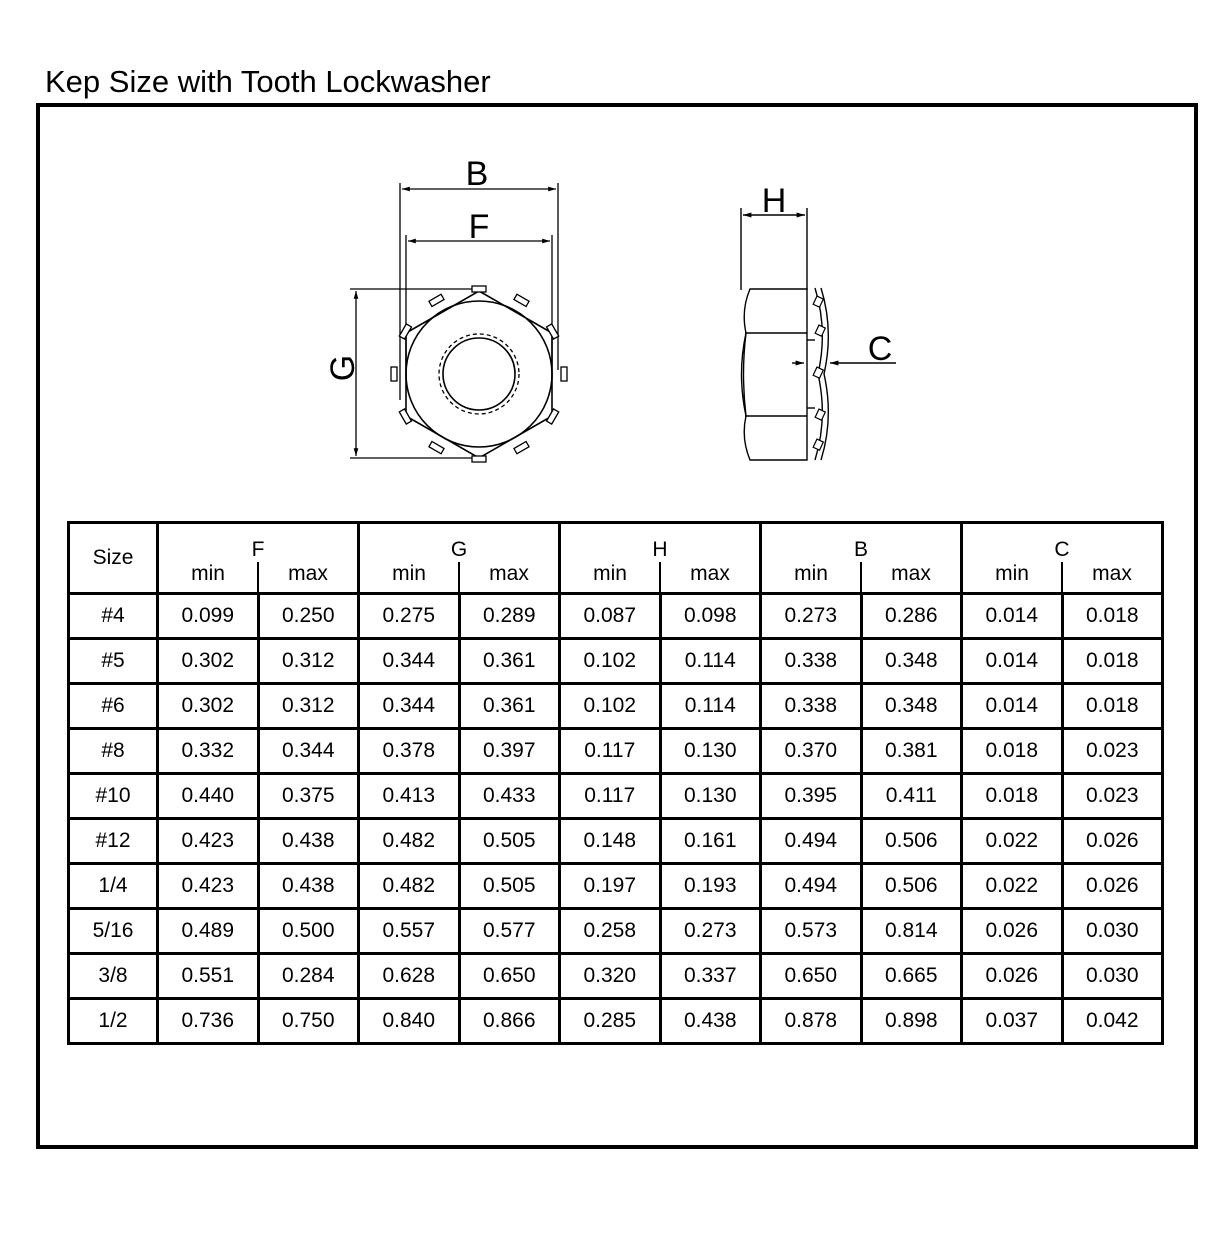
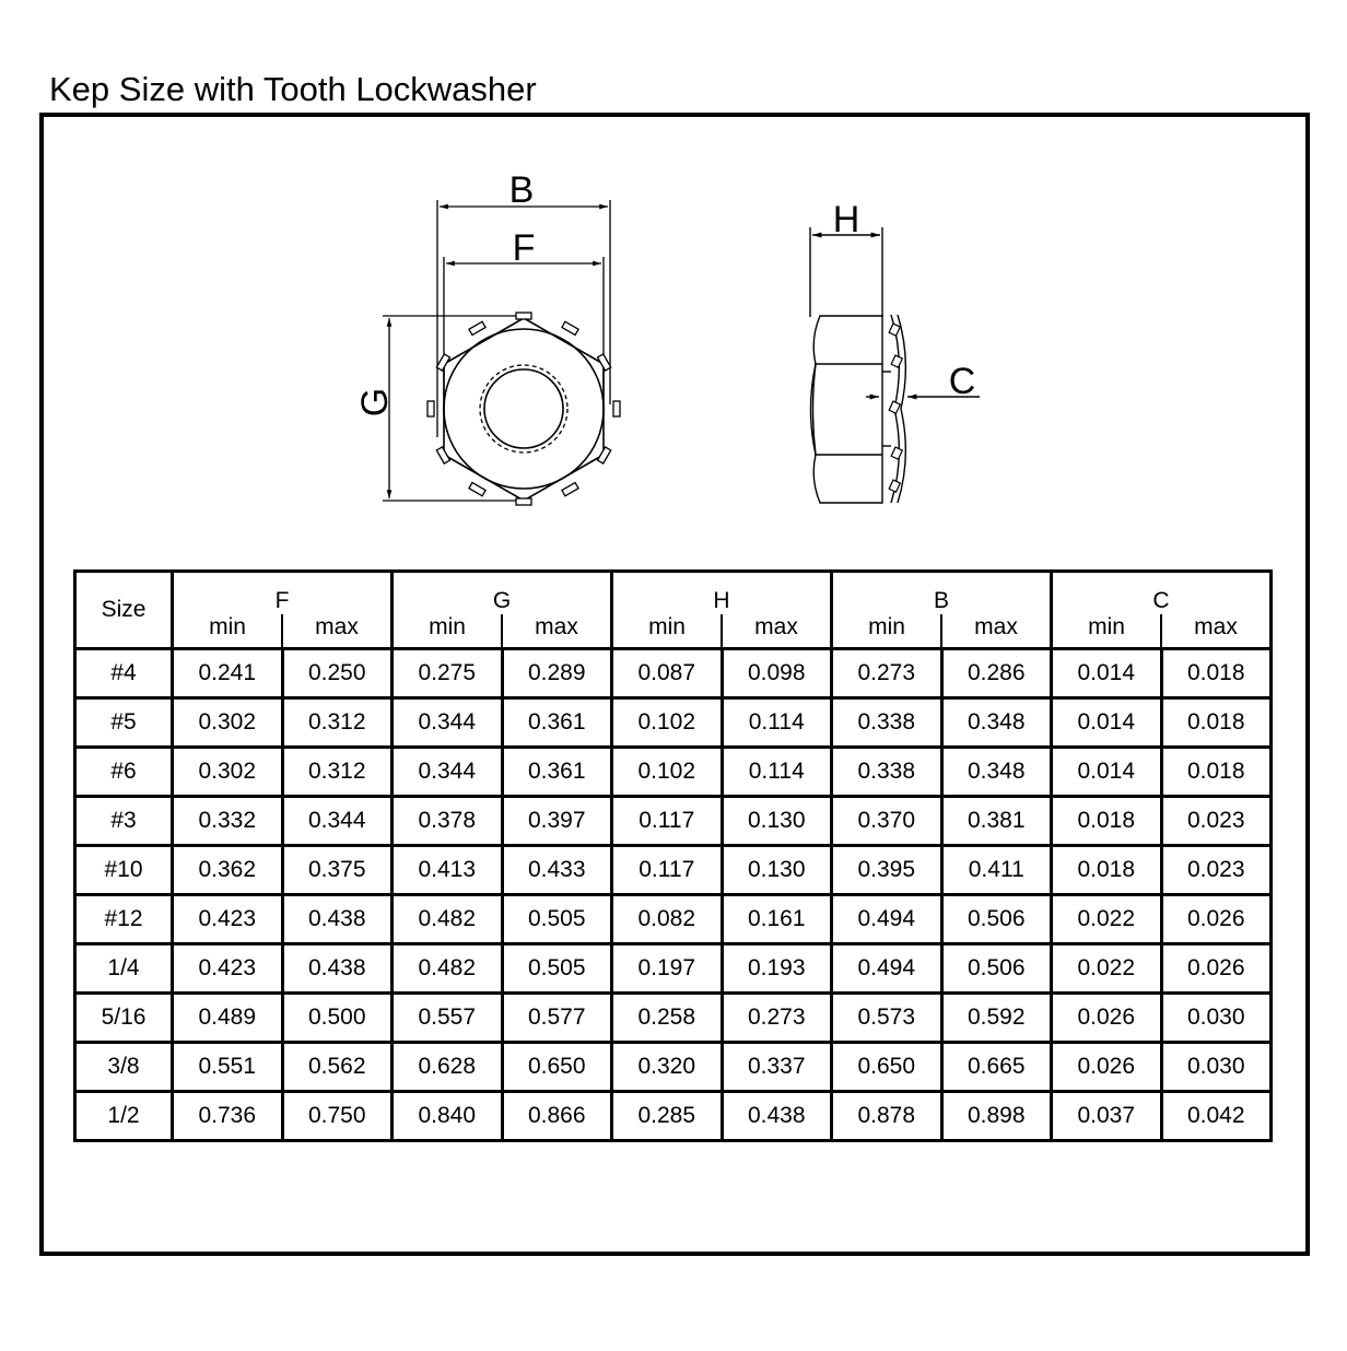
  Kep Size with Tooth Lockwasher
  B
  F
  H
  C
  Size	F	G	H	B	C
  min	max	min	max	min	max	min	max	min	max
- #4	0.099	0.250	0.275	0.289	0.087	0.098	0.273	0.286	0.014	0.018
+ #4	0.241	0.250	0.275	0.289	0.087	0.098	0.273	0.286	0.014	0.018
  #5	0.302	0.312	0.344	0.361	0.102	0.114	0.338	0.348	0.014	0.018
  #6	0.302	0.312	0.344	0.361	0.102	0.114	0.338	0.348	0.014	0.018
- #8	0.332	0.344	0.378	0.397	0.117	0.130	0.370	0.381	0.018	0.023
+ #3	0.332	0.344	0.378	0.397	0.117	0.130	0.370	0.381	0.018	0.023
- #10	0.440	0.375	0.413	0.433	0.117	0.130	0.395	0.411	0.018	0.023
+ #10	0.362	0.375	0.413	0.433	0.117	0.130	0.395	0.411	0.018	0.023
- #12	0.423	0.438	0.482	0.505	0.148	0.161	0.494	0.506	0.022	0.026
+ #12	0.423	0.438	0.482	0.505	0.082	0.161	0.494	0.506	0.022	0.026
  1/4	0.423	0.438	0.482	0.505	0.197	0.193	0.494	0.506	0.022	0.026
- 5/16	0.489	0.500	0.557	0.577	0.258	0.273	0.573	0.814	0.026	0.030
+ 5/16	0.489	0.500	0.557	0.577	0.258	0.273	0.573	0.592	0.026	0.030
- 3/8	0.551	0.284	0.628	0.650	0.320	0.337	0.650	0.665	0.026	0.030
+ 3/8	0.551	0.562	0.628	0.650	0.320	0.337	0.650	0.665	0.026	0.030
  1/2	0.736	0.750	0.840	0.866	0.285	0.438	0.878	0.898	0.037	0.042
